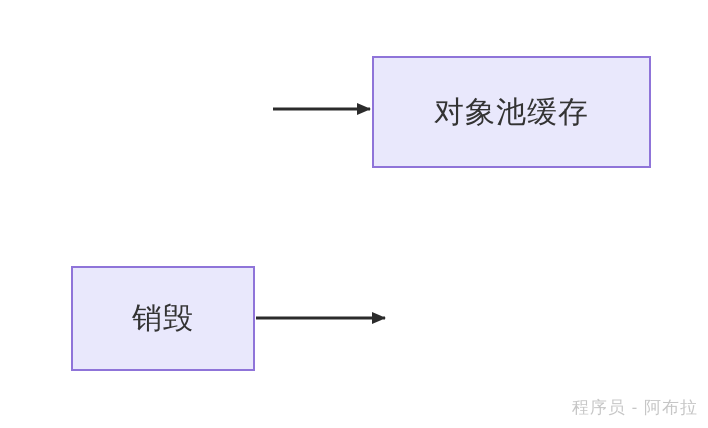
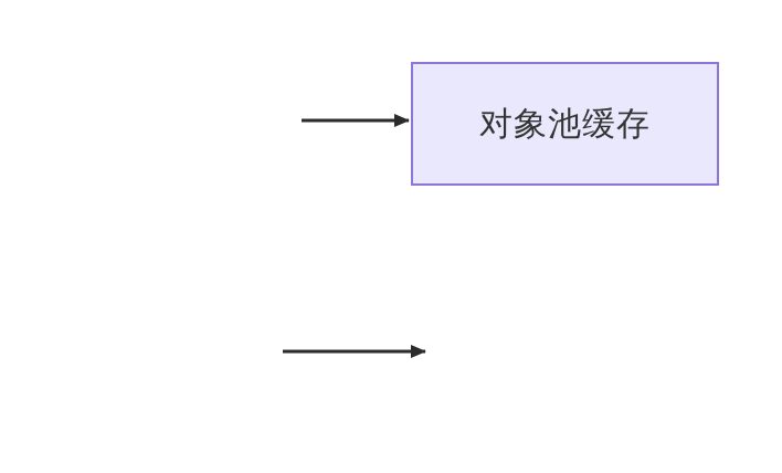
  对象池缓存
- 销毁
- 程序员 - 阿布拉
